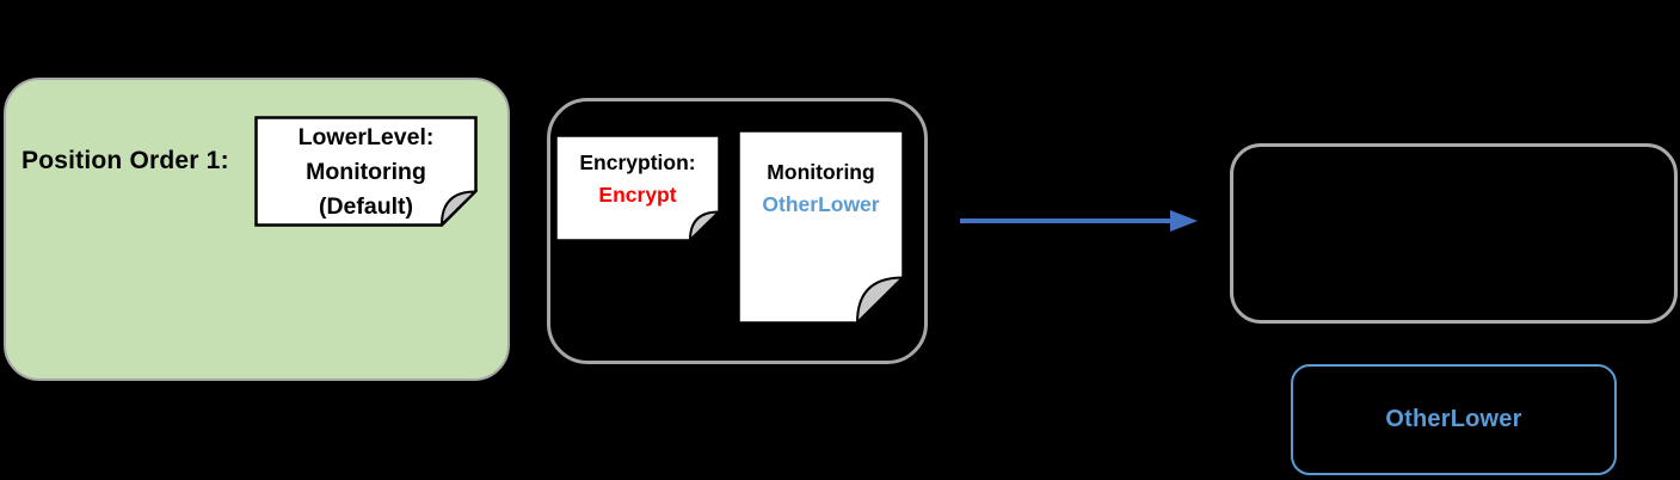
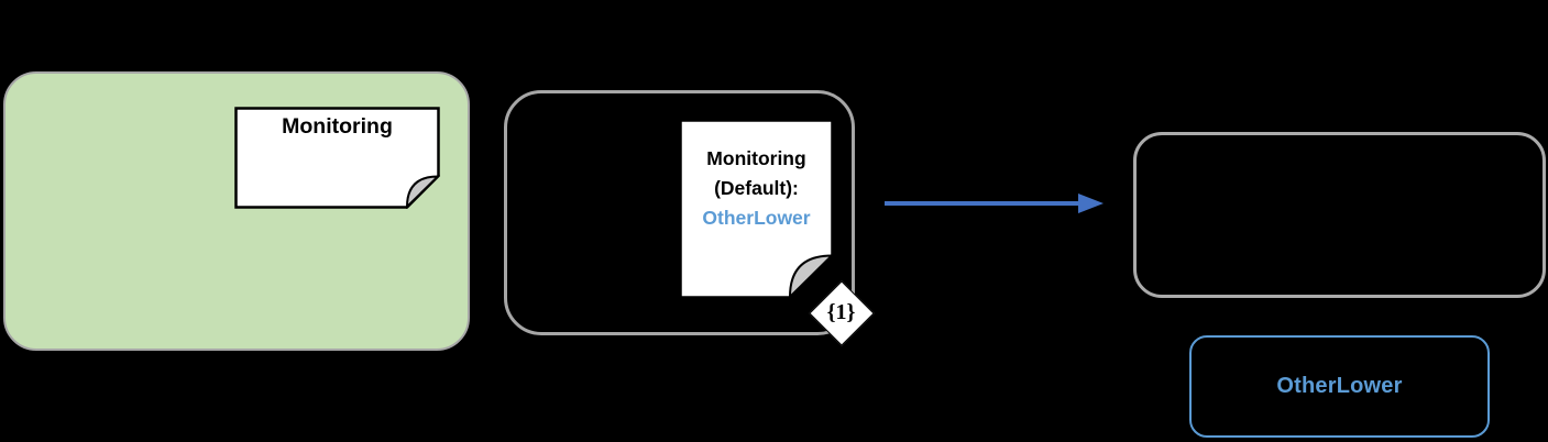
- Position Order 1:
- LowerLevel:
  Monitoring
- (Default)
- Encryption:
- Encrypt
  Monitoring
+ (Default):
  OtherLower
+ {1}
  OtherLower
